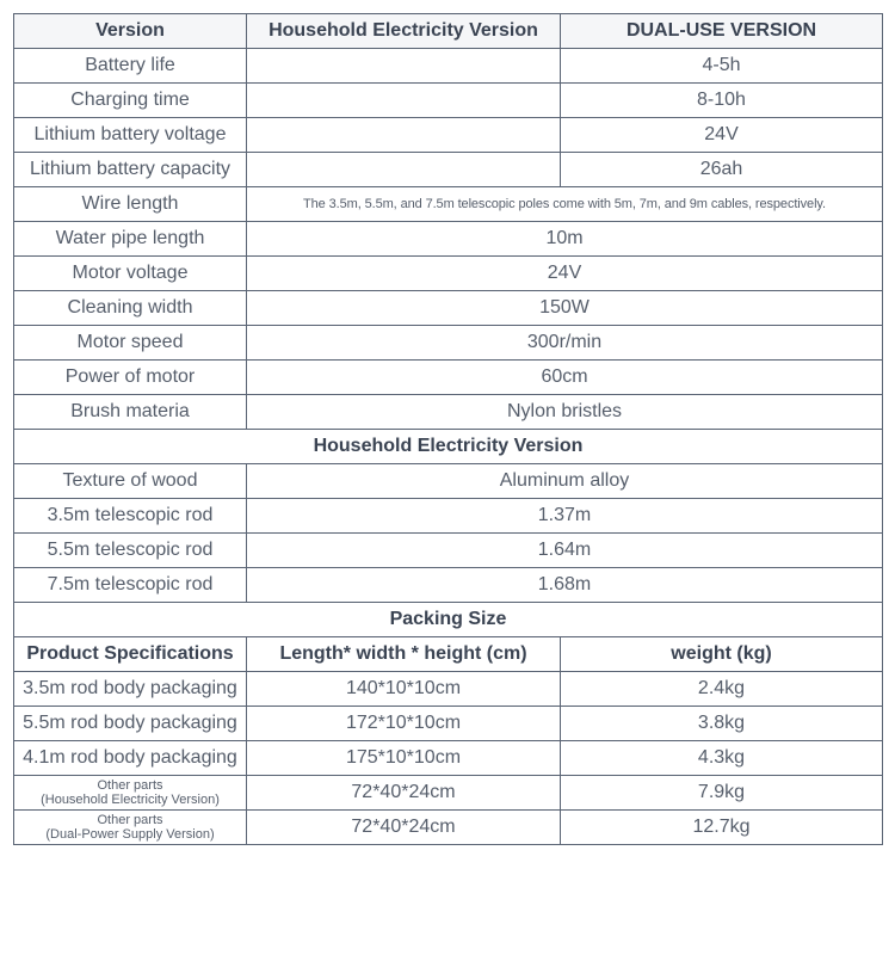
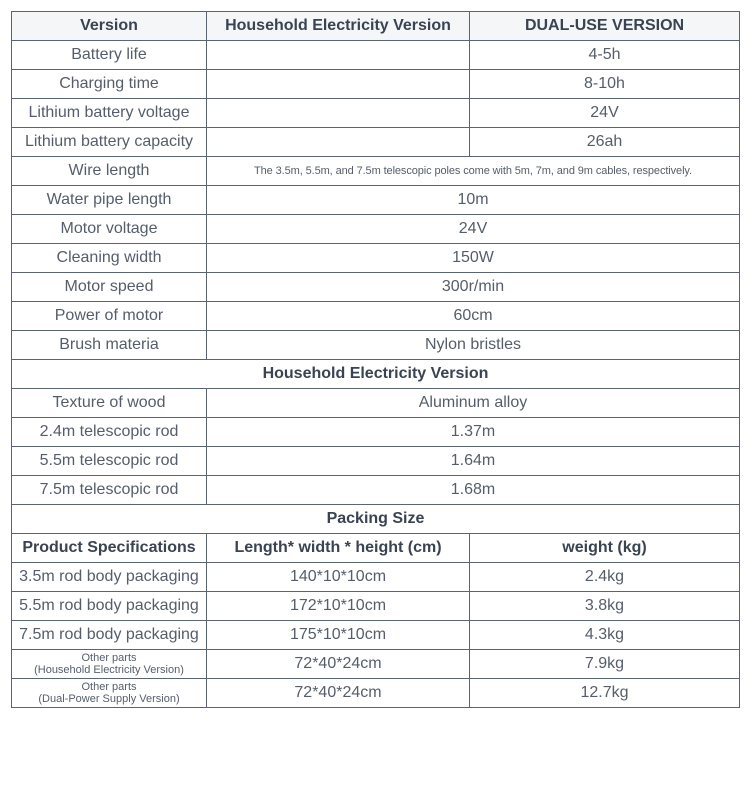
  Version	Household Electricity Version	DUAL-USE VERSION
  Battery life		4-5h
  Charging time		8-10h
  Lithium battery voltage		24V
  Lithium battery capacity		26ah
  Wire length	The 3.5m, 5.5m, and 7.5m telescopic poles come with 5m, 7m, and 9m cables, respectively.
  Water pipe length	10m
  Motor voltage	24V
  Cleaning width	150W
  Motor speed	300r/min
  Power of motor	60cm
  Brush materia	Nylon bristles
  Household Electricity Version
  Texture of wood	Aluminum alloy
- 3.5m telescopic rod	1.37m
+ 2.4m telescopic rod	1.37m
  5.5m telescopic rod	1.64m
  7.5m telescopic rod	1.68m
  Packing Size
  Product Specifications	Length* width * height (cm)	weight (kg)
  3.5m rod body packaging	140*10*10cm	2.4kg
  5.5m rod body packaging	172*10*10cm	3.8kg
- 4.1m rod body packaging	175*10*10cm	4.3kg
+ 7.5m rod body packaging	175*10*10cm	4.3kg
  Other parts (Household Electricity Version)	72*40*24cm	7.9kg
  Other parts (Dual-Power Supply Version)	72*40*24cm	12.7kg
